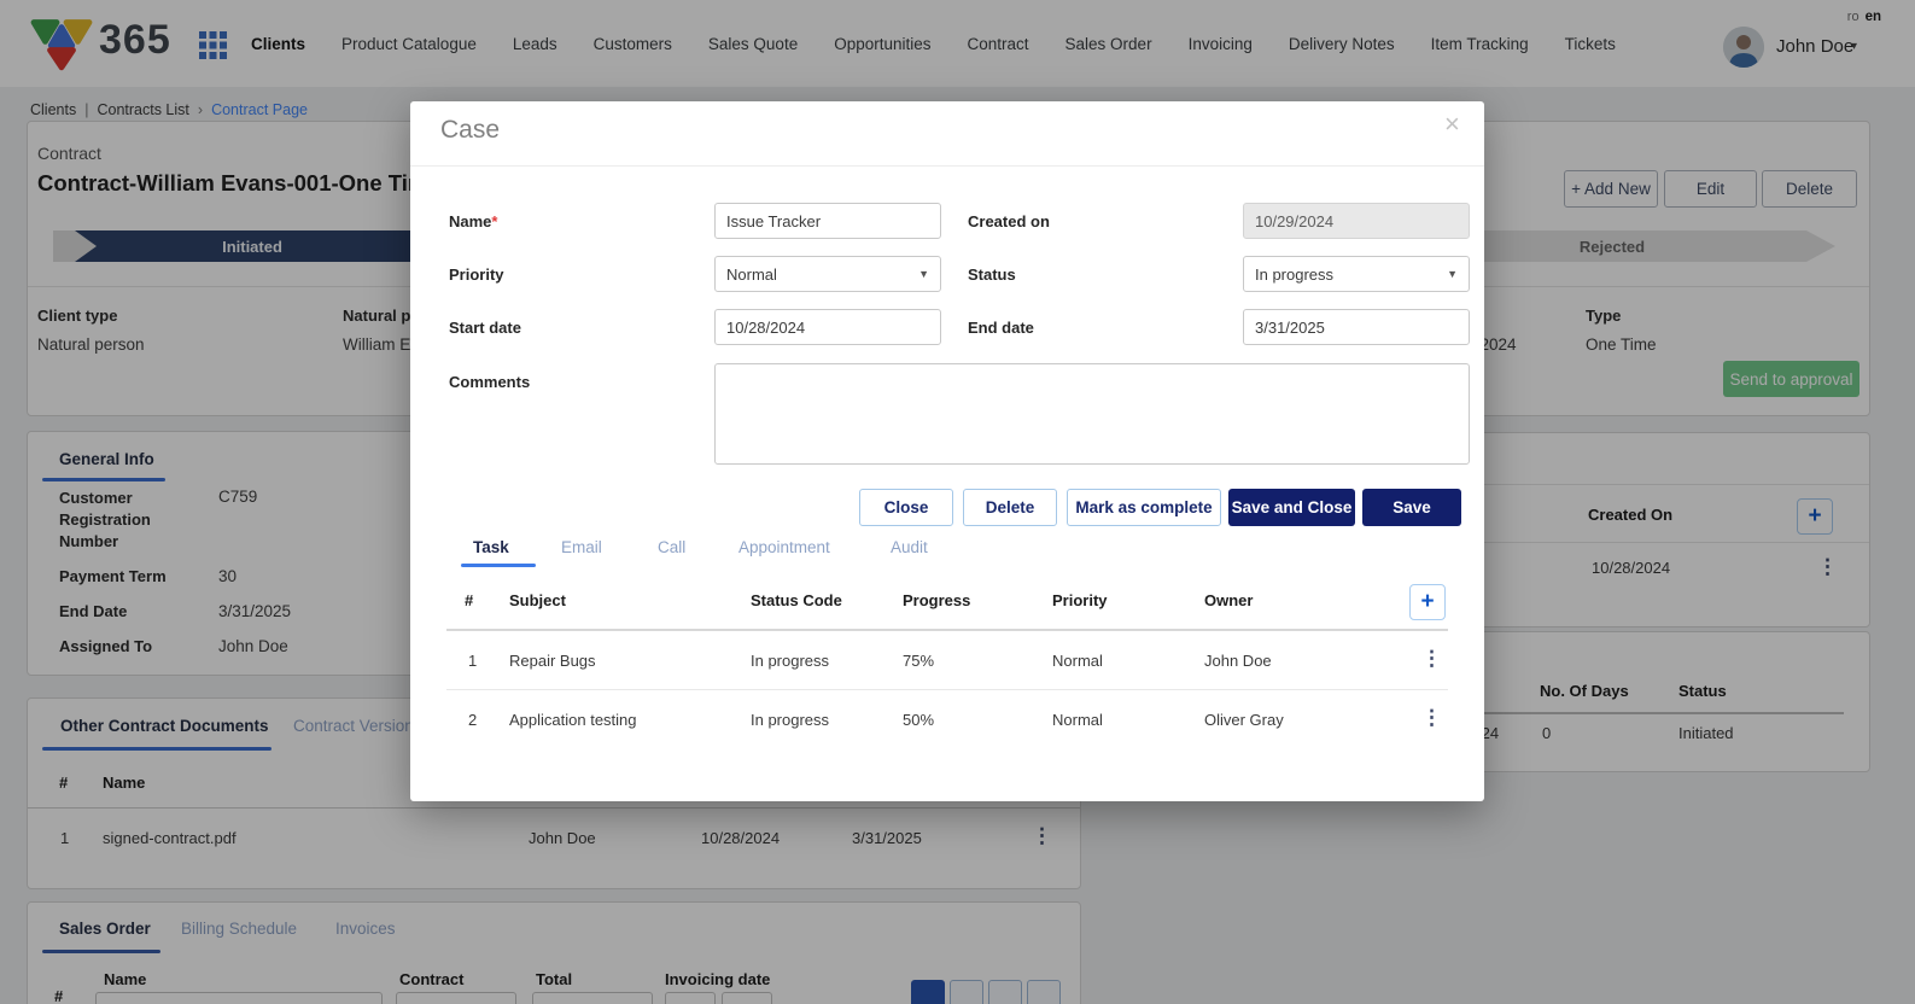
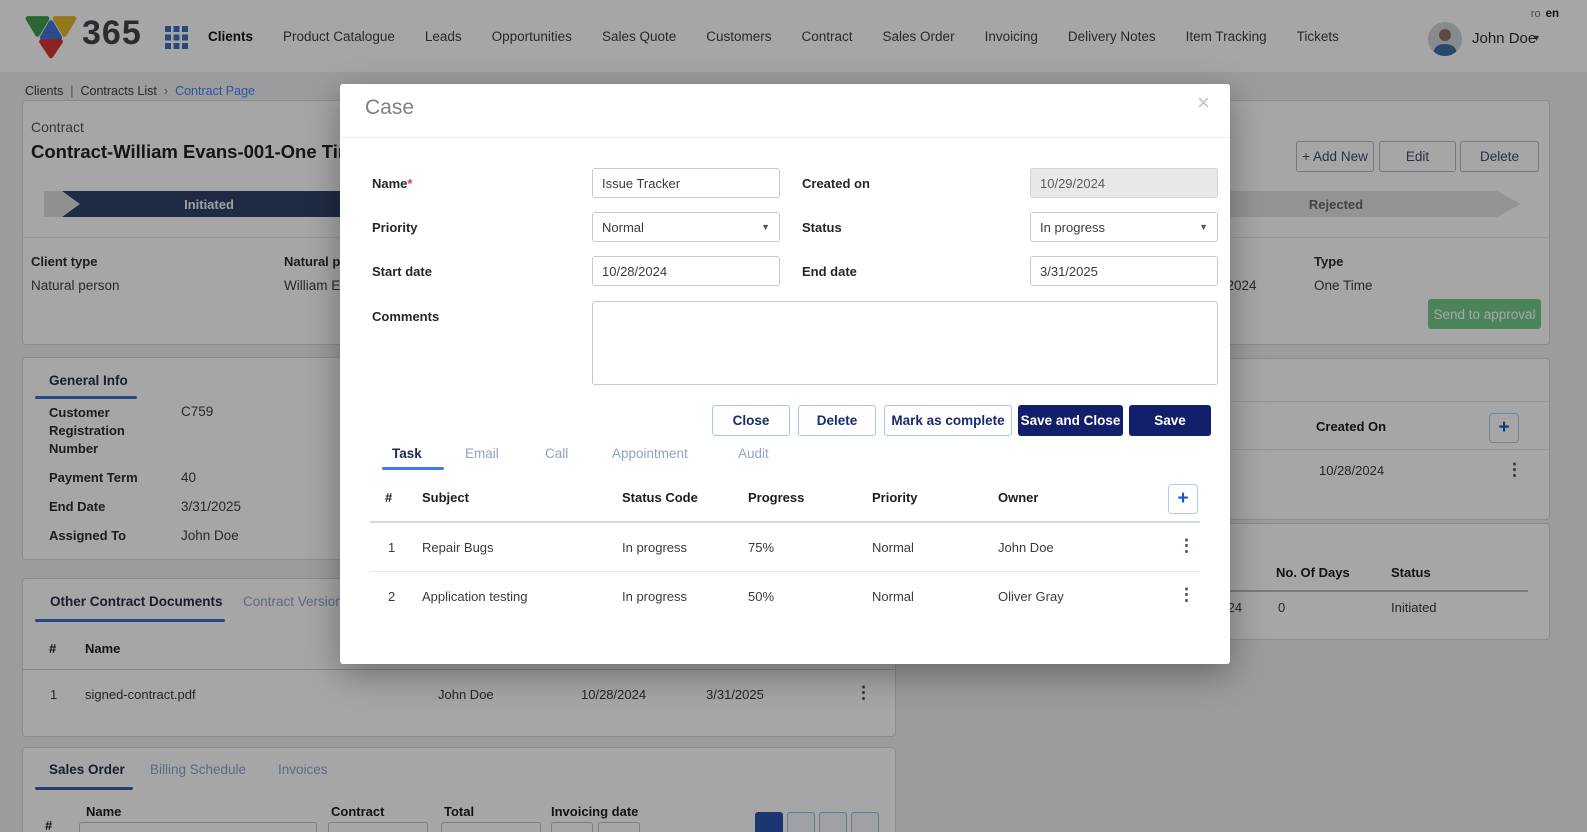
  365
  Clients
  Product Catalogue
  Leads
- Customers
+ Opportunities
  Sales Quote
- Opportunities
+ Customers
  Contract
  Sales Order
  Invoicing
  Delivery Notes
  Item Tracking
  Tickets
  ro en
  John Doe
  ▾
  Clients
  |
  Contracts List
  ›
  Contract Page
  Contract
  Contract-William Evans-001-One Ti
  + Add New
  Edit
  Delete
  Initiated
  Rejected
  Client type
  Natural person
  Type
  One Time
  Send to approval
  General Info
  Customer Registration Number
  C759
  Payment Term
- 30
+ 40
  End Date
  3/31/2025
  Assigned To
  John Doe
  Created On
  +
  10/28/2024
  ⋮
  No. Of Days
  Status
  0
  Initiated
  Other Contract Documents
  Contract Versio
  #
  Name
  1
  signed-contract.pdf
  John Doe
  10/28/2024
  3/31/2025
  ⋮
  Sales Order
  Billing Schedule
  Invoices
  #
  Name
  Contract
  Total
  Invoicing date
  Case
  ×
  Name*
  Issue Tracker
  Created on
  10/29/2024
  Priority
  Normal
  ▼
  Status
  In progress
  ▼
  Start date
  10/28/2024
  End date
  3/31/2025
  Comments
  Close
  Delete
  Mark as complete
  Save and Close
  Save
  Task
  Email
  Call
  Appointment
  Audit
  #
  Subject
  Status Code
  Progress
  Priority
  Owner
  +
  1
  Repair Bugs
  In progress
  75%
  Normal
  John Doe
  ⋮
  2
  Application testing
  In progress
  50%
  Normal
  Oliver Gray
  ⋮
